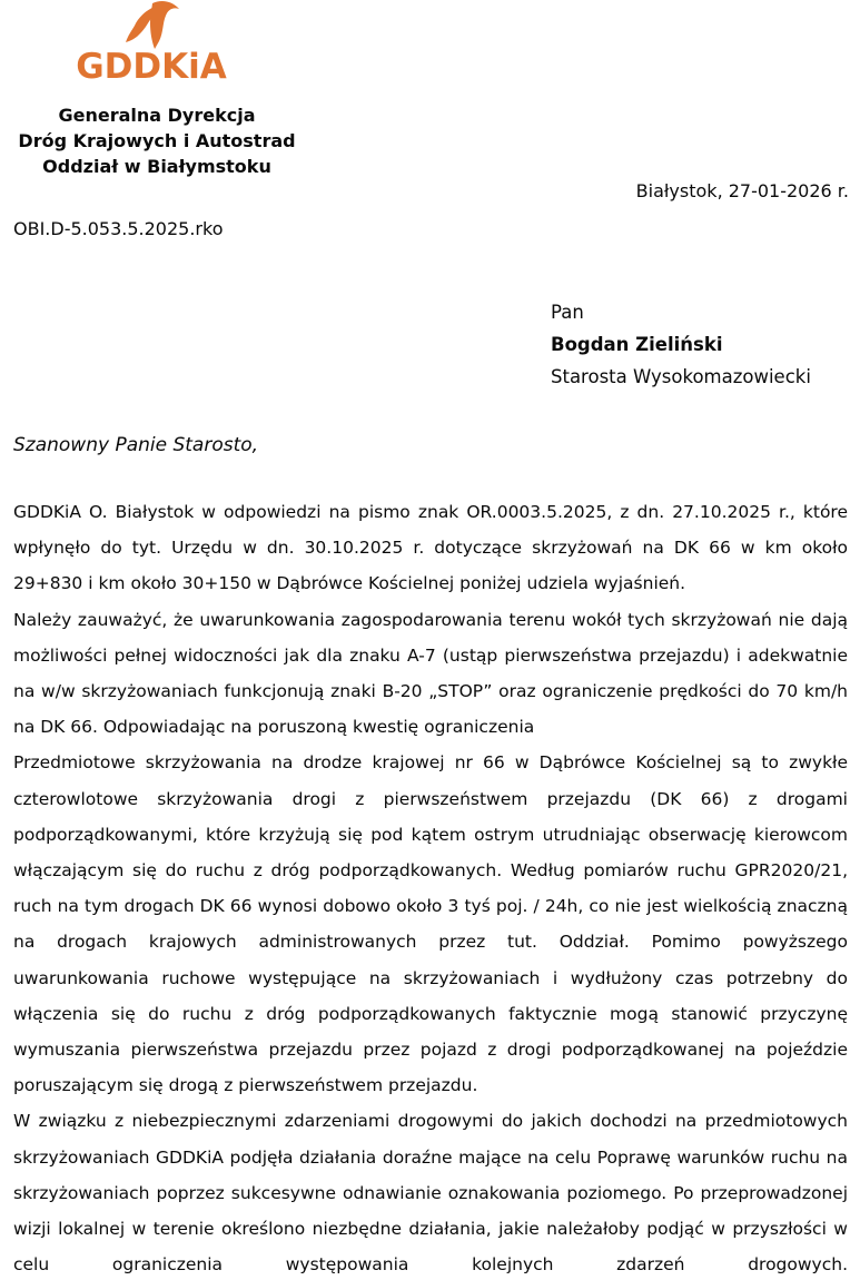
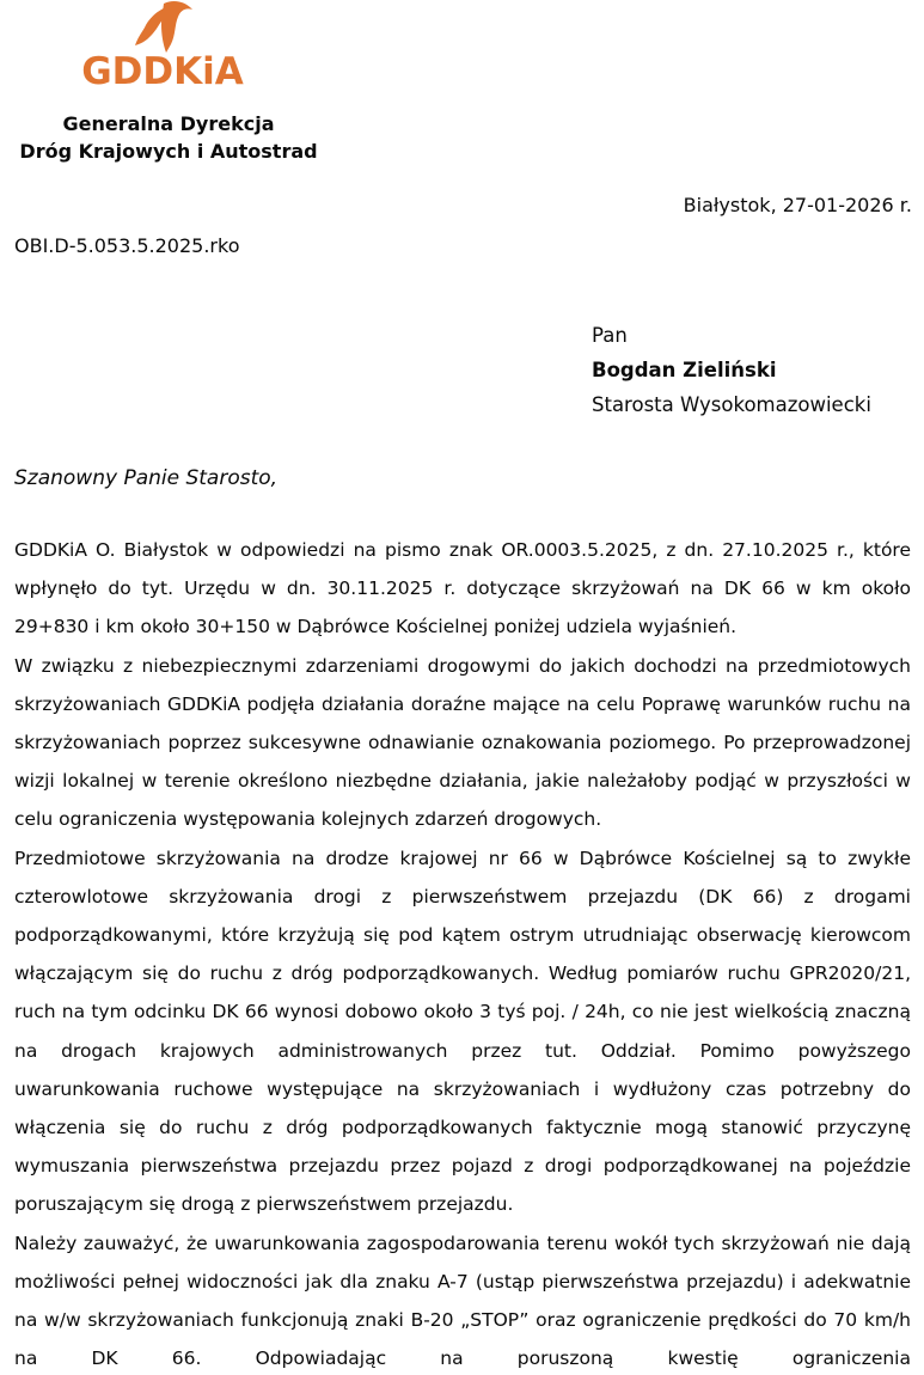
  GDDKiA
  Generalna Dyrekcja
  Dróg Krajowych i Autostrad
- Oddział w Białymstoku
  Białystok, 27-01-2026 r.
  OBI.D-5.053.5.2025.rko
  Pan
  Bogdan Zieliński
  Starosta Wysokomazowiecki
  Szanowny Panie Starosto,
- GDDKiA O. Białystok w odpowiedzi na pismo znak OR.0003.5.2025, z dn. 27.10.2025 r., które wpłynęło do tyt. Urzędu w dn. 30.10.2025 r. dotyczące skrzyżowań na DK 66 w km około 29+830 i km około 30+150 w Dąbrówce Kościelnej poniżej udziela wyjaśnień.
+ GDDKiA O. Białystok w odpowiedzi na pismo znak OR.0003.5.2025, z dn. 27.10.2025 r., które wpłynęło do tyt. Urzędu w dn. 30.11.2025 r. dotyczące skrzyżowań na DK 66 w km około 29+830 i km około 30+150 w Dąbrówce Kościelnej poniżej udziela wyjaśnień.
- Należy zauważyć, że uwarunkowania zagospodarowania terenu wokół tych skrzyżowań nie dają możliwości pełnej widoczności jak dla znaku A-7 (ustąp pierwszeństwa przejazdu) i adekwatnie na w/w skrzyżowaniach funkcjonują znaki B-20 „STOP” oraz ograniczenie prędkości do 70 km/h na DK 66. Odpowiadając na poruszoną kwestię ograniczenia
+ W związku z niebezpiecznymi zdarzeniami drogowymi do jakich dochodzi na przedmiotowych skrzyżowaniach GDDKiA podjęła działania doraźne mające na celu Poprawę warunków ruchu na skrzyżowaniach poprzez sukcesywne odnawianie oznakowania poziomego. Po przeprowadzonej wizji lokalnej w terenie określono niezbędne działania, jakie należałoby podjąć w przyszłości w celu ograniczenia występowania kolejnych zdarzeń drogowych.
- Przedmiotowe skrzyżowania na drodze krajowej nr 66 w Dąbrówce Kościelnej są to zwykłe czterowlotowe skrzyżowania drogi z pierwszeństwem przejazdu (DK 66) z drogami podporządkowanymi, które krzyżują się pod kątem ostrym utrudniając obserwację kierowcom włączającym się do ruchu z dróg podporządkowanych. Według pomiarów ruchu GPR2020/21, ruch na tym drogach DK 66 wynosi dobowo około 3 tyś poj. / 24h, co nie jest wielkością znaczną na drogach krajowych administrowanych przez tut. Oddział. Pomimo powyższego uwarunkowania ruchowe występujące na skrzyżowaniach i wydłużony czas potrzebny do włączenia się do ruchu z dróg podporządkowanych faktycznie mogą stanowić przyczynę wymuszania pierwszeństwa przejazdu przez pojazd z drogi podporządkowanej na pojeździe poruszającym się drogą z pierwszeństwem przejazdu.
+ Przedmiotowe skrzyżowania na drodze krajowej nr 66 w Dąbrówce Kościelnej są to zwykłe czterowlotowe skrzyżowania drogi z pierwszeństwem przejazdu (DK 66) z drogami podporządkowanymi, które krzyżują się pod kątem ostrym utrudniając obserwację kierowcom włączającym się do ruchu z dróg podporządkowanych. Według pomiarów ruchu GPR2020/21, ruch na tym odcinku DK 66 wynosi dobowo około 3 tyś poj. / 24h, co nie jest wielkością znaczną na drogach krajowych administrowanych przez tut. Oddział. Pomimo powyższego uwarunkowania ruchowe występujące na skrzyżowaniach i wydłużony czas potrzebny do włączenia się do ruchu z dróg podporządkowanych faktycznie mogą stanowić przyczynę wymuszania pierwszeństwa przejazdu przez pojazd z drogi podporządkowanej na pojeździe poruszającym się drogą z pierwszeństwem przejazdu.
- W związku z niebezpiecznymi zdarzeniami drogowymi do jakich dochodzi na przedmiotowych skrzyżowaniach GDDKiA podjęła działania doraźne mające na celu Poprawę warunków ruchu na skrzyżowaniach poprzez sukcesywne odnawianie oznakowania poziomego. Po przeprowadzonej wizji lokalnej w terenie określono niezbędne działania, jakie należałoby podjąć w przyszłości w celu ograniczenia występowania kolejnych zdarzeń drogowych.
+ Należy zauważyć, że uwarunkowania zagospodarowania terenu wokół tych skrzyżowań nie dają możliwości pełnej widoczności jak dla znaku A-7 (ustąp pierwszeństwa przejazdu) i adekwatnie na w/w skrzyżowaniach funkcjonują znaki B-20 „STOP” oraz ograniczenie prędkości do 70 km/h na DK 66. Odpowiadając na poruszoną kwestię ograniczenia
